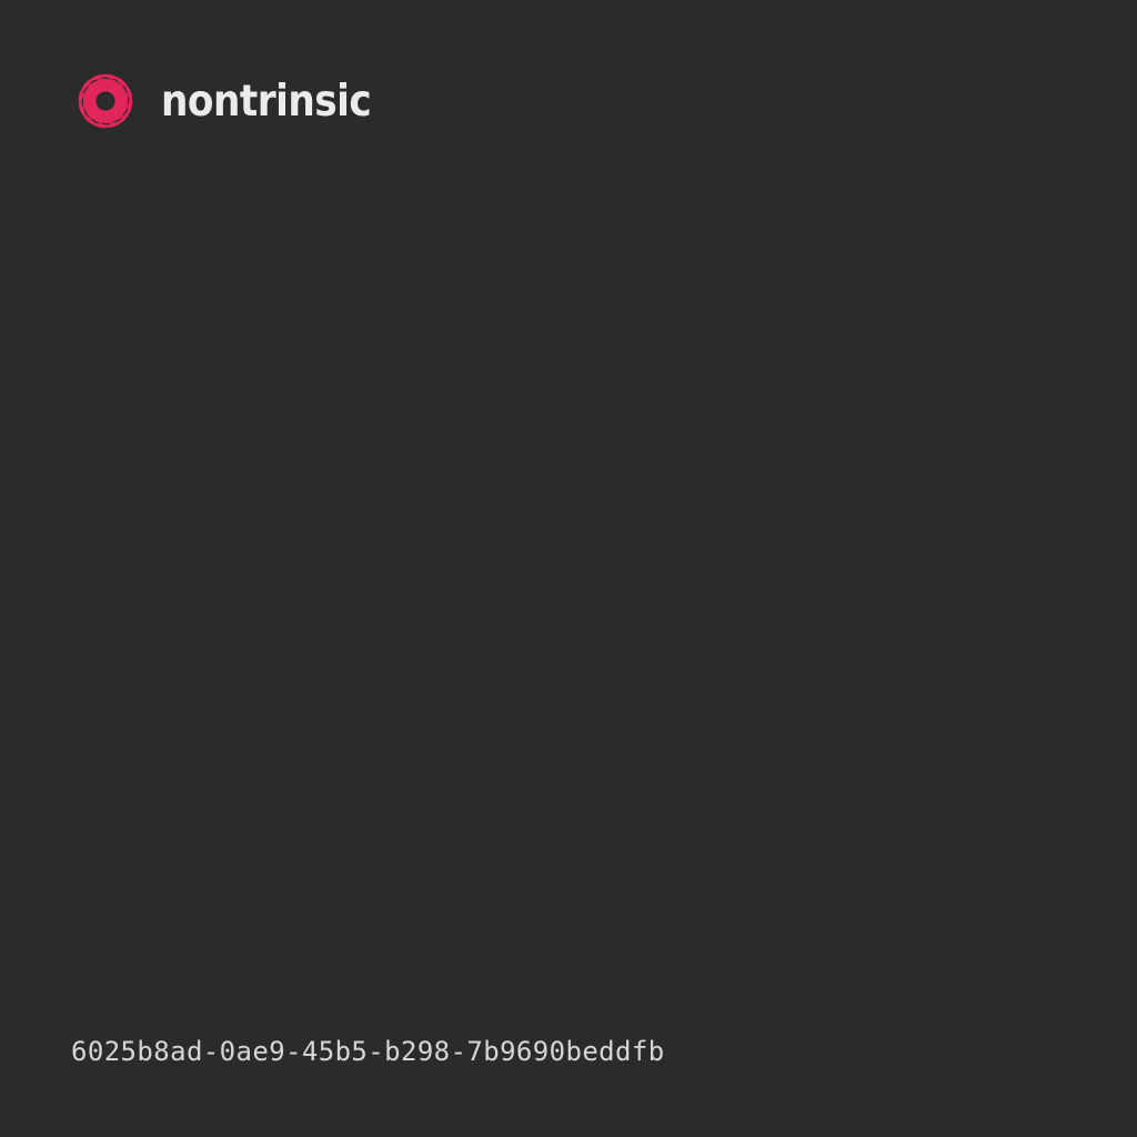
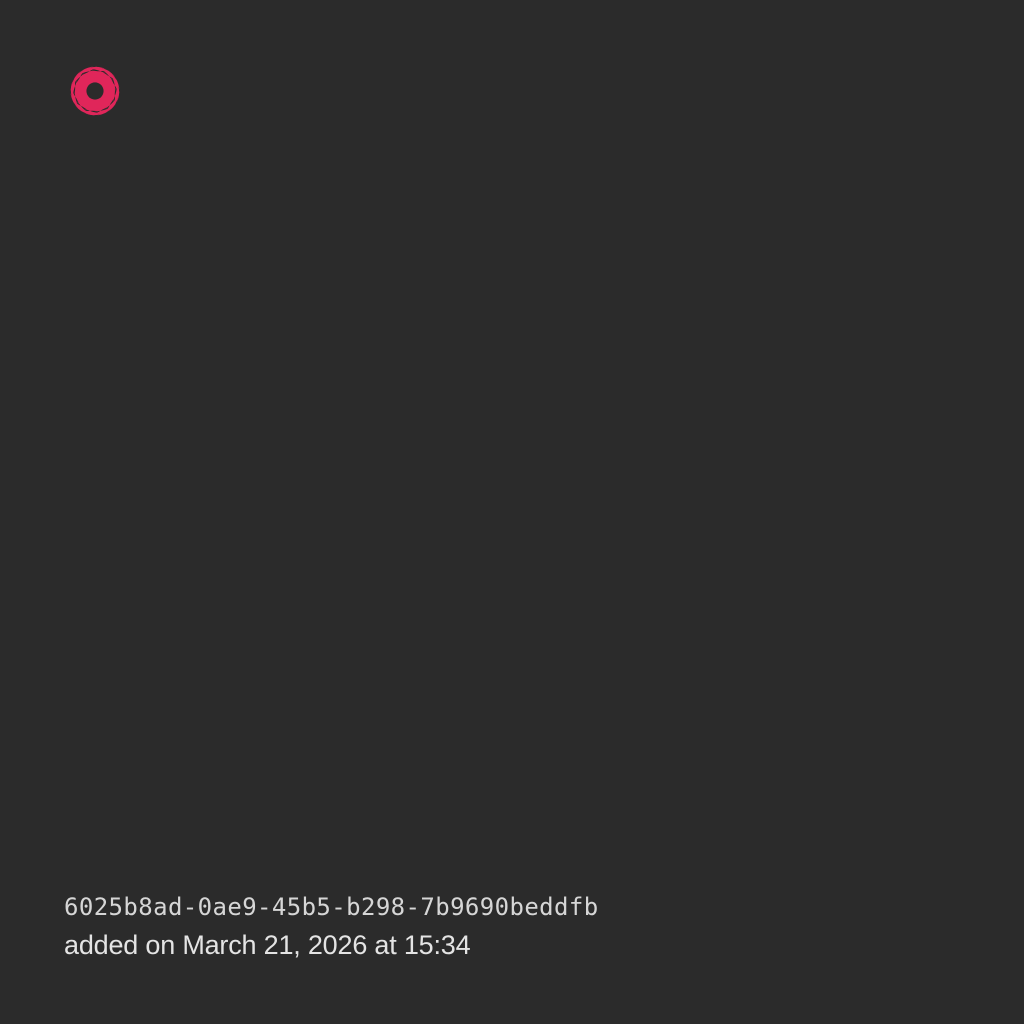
- nontrinsic
  6025b8ad-0ae9-45b5-b298-7b9690beddfb
+ added on March 21, 2026 at 15:34
